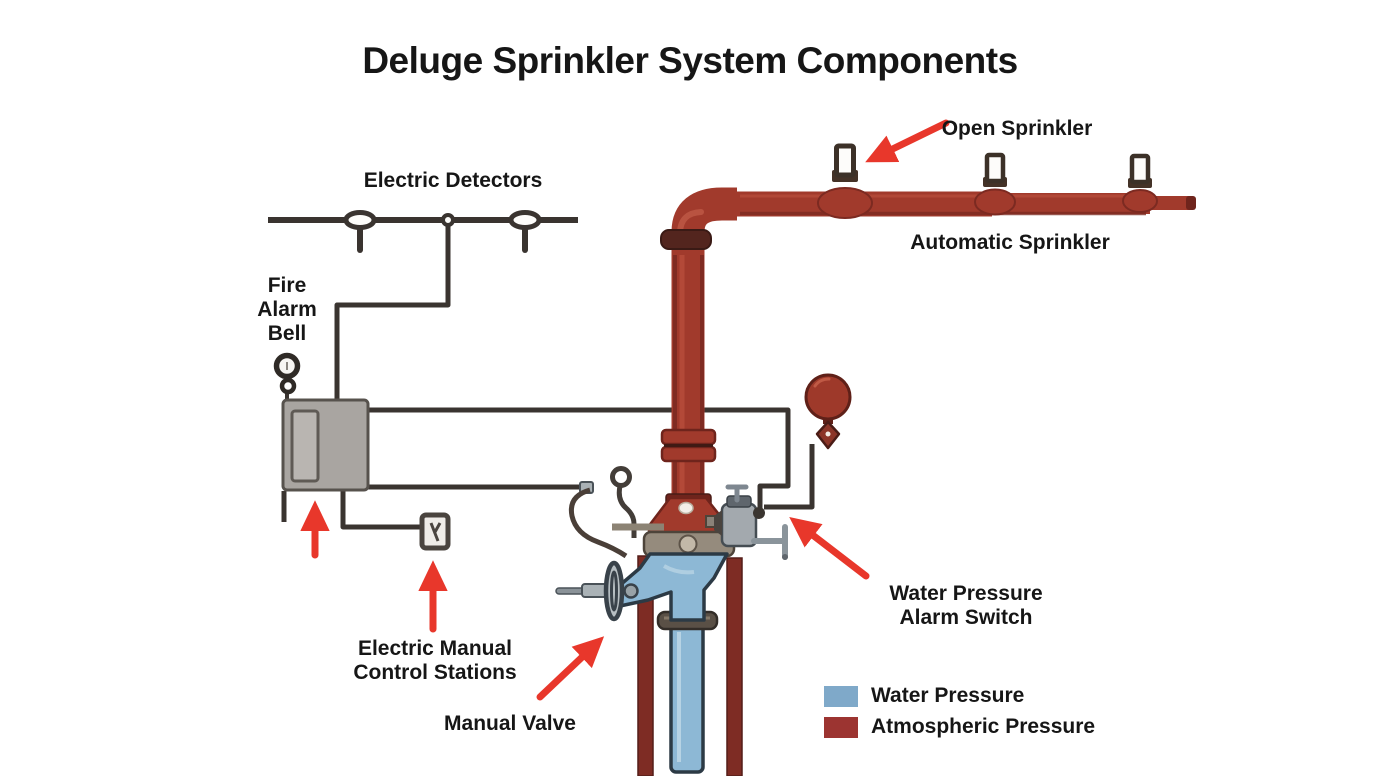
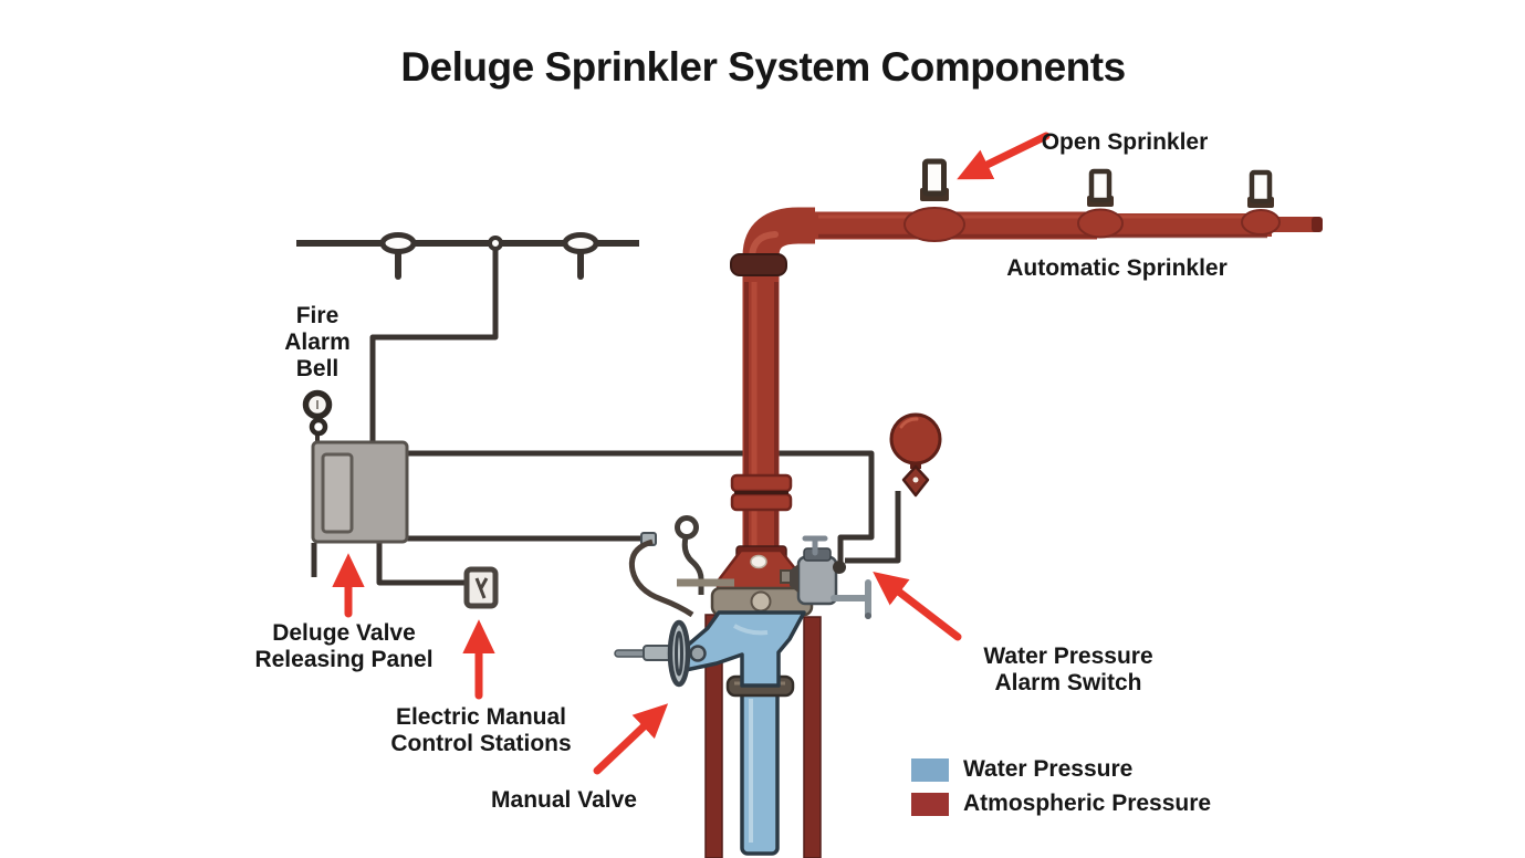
  Deluge Sprinkler System Components
- Electric Detectors
  Fire
  Alarm
  Bell
  Open Sprinkler
  Automatic Sprinkler
+ Deluge Valve
+ Releasing Panel
  Electric Manual
  Control Stations
  Manual Valve
  Water Pressure
  Alarm Switch
  Water Pressure
  Atmospheric Pressure
